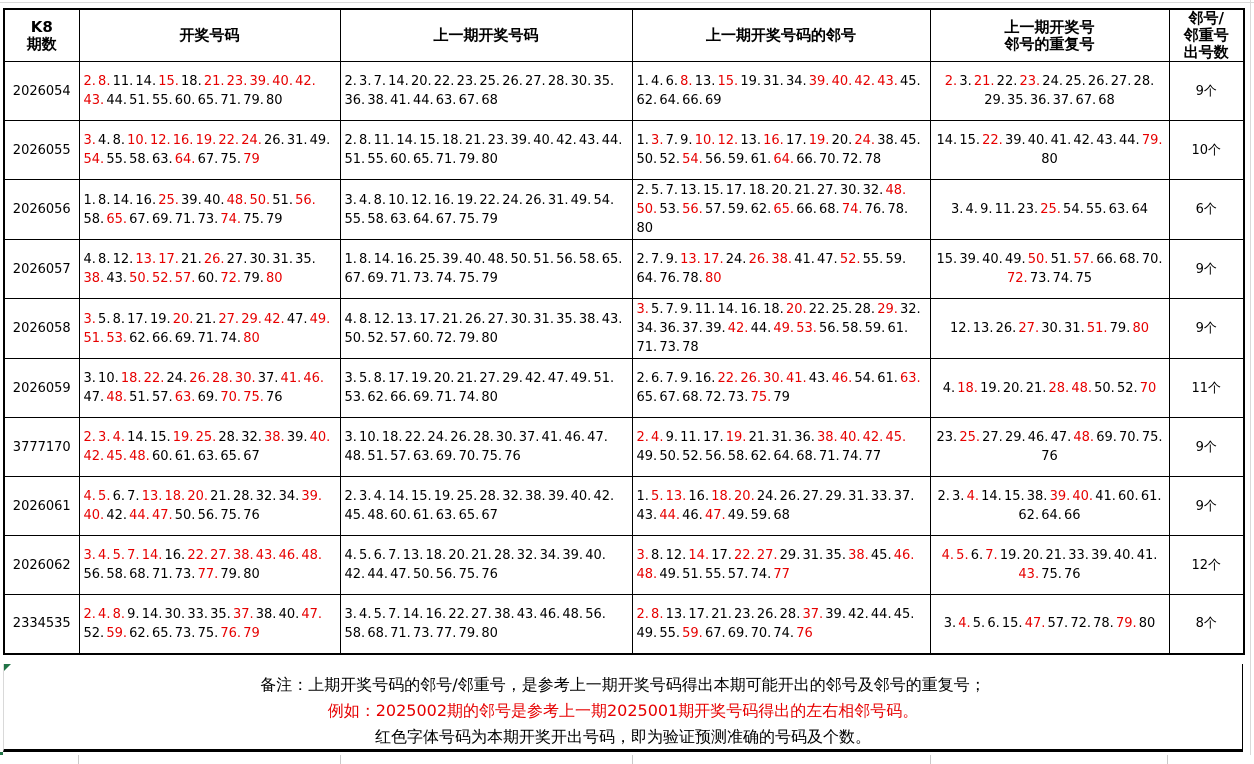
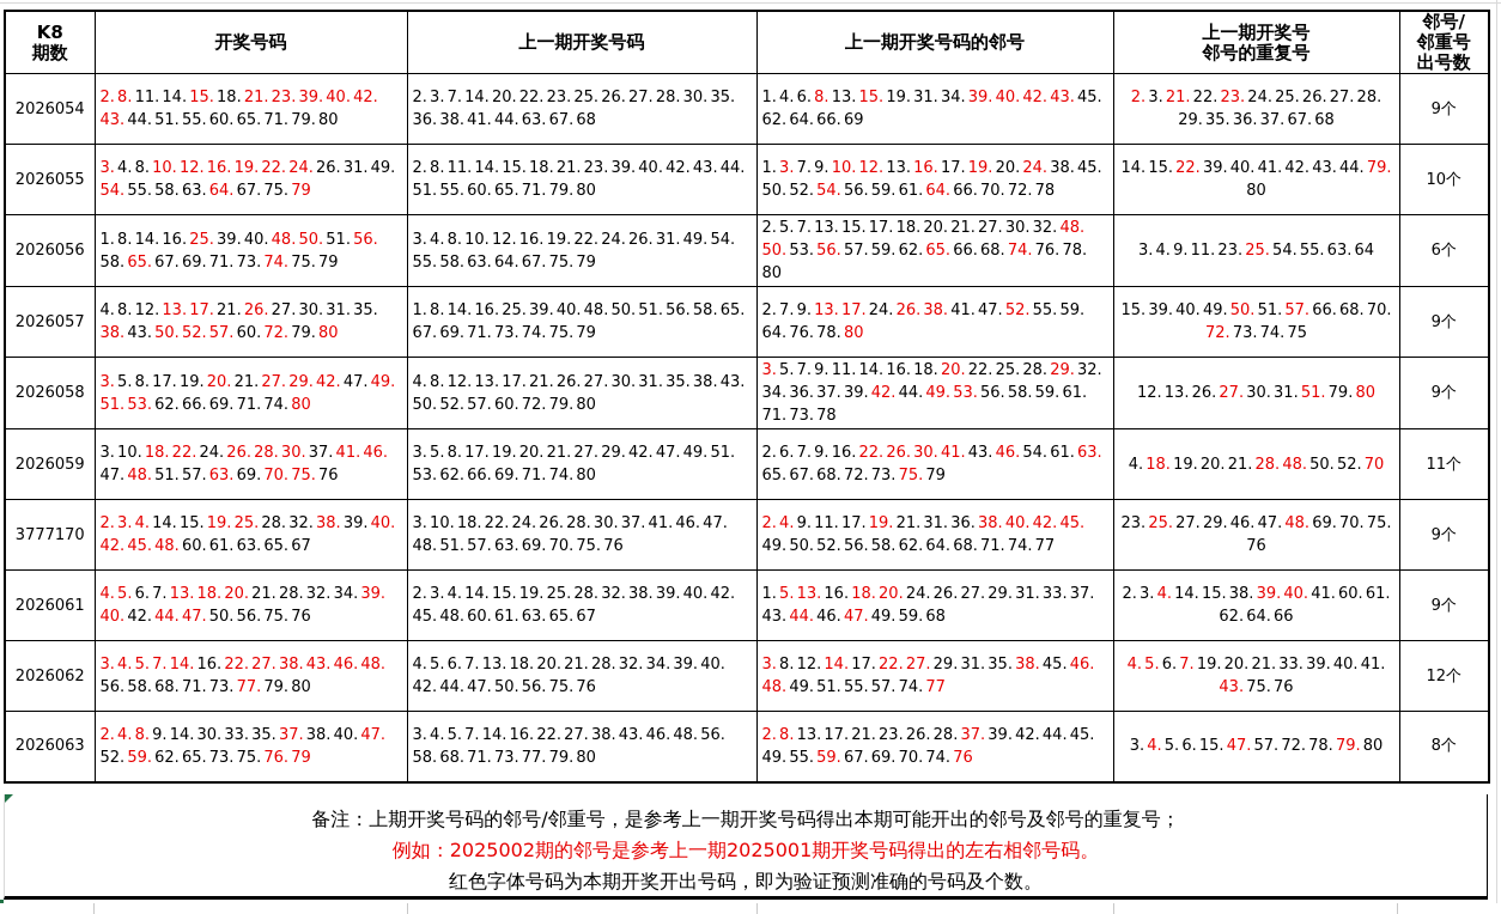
  K8 期数	开奖号码	上一期开奖号码	上一期开奖号码的邻号	上一期开奖号 邻号的重复号	邻号/ 邻重号 出号数
  2026054	2. 8. 11. 14. 15. 18. 21. 23. 39. 40. 42. 43. 44. 51. 55. 60. 65. 71. 79. 80	2. 3. 7. 14. 20. 22. 23. 25. 26. 27. 28. 30. 35. 36. 38. 41. 44. 63. 67. 68	1. 4. 6. 8. 13. 15. 19. 31. 34. 39. 40. 42. 43. 45. 62. 64. 66. 69	2. 3. 21. 22. 23. 24. 25. 26. 27. 28. 29. 35. 36. 37. 67. 68	9个
  2026055	3. 4. 8. 10. 12. 16. 19. 22. 24. 26. 31. 49. 54. 55. 58. 63. 64. 67. 75. 79	2. 8. 11. 14. 15. 18. 21. 23. 39. 40. 42. 43. 44. 51. 55. 60. 65. 71. 79. 80	1. 3. 7. 9. 10. 12. 13. 16. 17. 19. 20. 24. 38. 45. 50. 52. 54. 56. 59. 61. 64. 66. 70. 72. 78	14. 15. 22. 39. 40. 41. 42. 43. 44. 79. 80	10个
  2026056	1. 8. 14. 16. 25. 39. 40. 48. 50. 51. 56. 58. 65. 67. 69. 71. 73. 74. 75. 79	3. 4. 8. 10. 12. 16. 19. 22. 24. 26. 31. 49. 54. 55. 58. 63. 64. 67. 75. 79	2. 5. 7. 13. 15. 17. 18. 20. 21. 27. 30. 32. 48. 50. 53. 56. 57. 59. 62. 65. 66. 68. 74. 76. 78. 80	3. 4. 9. 11. 23. 25. 54. 55. 63. 64	6个
  2026057	4. 8. 12. 13. 17. 21. 26. 27. 30. 31. 35. 38. 43. 50. 52. 57. 60. 72. 79. 80	1. 8. 14. 16. 25. 39. 40. 48. 50. 51. 56. 58. 65. 67. 69. 71. 73. 74. 75. 79	2. 7. 9. 13. 17. 24. 26. 38. 41. 47. 52. 55. 59. 64. 76. 78. 80	15. 39. 40. 49. 50. 51. 57. 66. 68. 70. 72. 73. 74. 75	9个
  2026058	3. 5. 8. 17. 19. 20. 21. 27. 29. 42. 47. 49. 51. 53. 62. 66. 69. 71. 74. 80	4. 8. 12. 13. 17. 21. 26. 27. 30. 31. 35. 38. 43. 50. 52. 57. 60. 72. 79. 80	3. 5. 7. 9. 11. 14. 16. 18. 20. 22. 25. 28. 29. 32. 34. 36. 37. 39. 42. 44. 49. 53. 56. 58. 59. 61. 71. 73. 78	12. 13. 26. 27. 30. 31. 51. 79. 80	9个
  2026059	3. 10. 18. 22. 24. 26. 28. 30. 37. 41. 46. 47. 48. 51. 57. 63. 69. 70. 75. 76	3. 5. 8. 17. 19. 20. 21. 27. 29. 42. 47. 49. 51. 53. 62. 66. 69. 71. 74. 80	2. 6. 7. 9. 16. 22. 26. 30. 41. 43. 46. 54. 61. 63. 65. 67. 68. 72. 73. 75. 79	4. 18. 19. 20. 21. 28. 48. 50. 52. 70	11个
  3777170	2. 3. 4. 14. 15. 19. 25. 28. 32. 38. 39. 40. 42. 45. 48. 60. 61. 63. 65. 67	3. 10. 18. 22. 24. 26. 28. 30. 37. 41. 46. 47. 48. 51. 57. 63. 69. 70. 75. 76	2. 4. 9. 11. 17. 19. 21. 31. 36. 38. 40. 42. 45. 49. 50. 52. 56. 58. 62. 64. 68. 71. 74. 77	23. 25. 27. 29. 46. 47. 48. 69. 70. 75. 76	9个
  2026061	4. 5. 6. 7. 13. 18. 20. 21. 28. 32. 34. 39. 40. 42. 44. 47. 50. 56. 75. 76	2. 3. 4. 14. 15. 19. 25. 28. 32. 38. 39. 40. 42. 45. 48. 60. 61. 63. 65. 67	1. 5. 13. 16. 18. 20. 24. 26. 27. 29. 31. 33. 37. 43. 44. 46. 47. 49. 59. 68	2. 3. 4. 14. 15. 38. 39. 40. 41. 60. 61. 62. 64. 66	9个
  2026062	3. 4. 5. 7. 14. 16. 22. 27. 38. 43. 46. 48. 56. 58. 68. 71. 73. 77. 79. 80	4. 5. 6. 7. 13. 18. 20. 21. 28. 32. 34. 39. 40. 42. 44. 47. 50. 56. 75. 76	3. 8. 12. 14. 17. 22. 27. 29. 31. 35. 38. 45. 46. 48. 49. 51. 55. 57. 74. 77	4. 5. 6. 7. 19. 20. 21. 33. 39. 40. 41. 43. 75. 76	12个
- 2334535	2. 4. 8. 9. 14. 30. 33. 35. 37. 38. 40. 47. 52. 59. 62. 65. 73. 75. 76. 79	3. 4. 5. 7. 14. 16. 22. 27. 38. 43. 46. 48. 56. 58. 68. 71. 73. 77. 79. 80	2. 8. 13. 17. 21. 23. 26. 28. 37. 39. 42. 44. 45. 49. 55. 59. 67. 69. 70. 74. 76	3. 4. 5. 6. 15. 47. 57. 72. 78. 79. 80	8个
+ 2026063	2. 4. 8. 9. 14. 30. 33. 35. 37. 38. 40. 47. 52. 59. 62. 65. 73. 75. 76. 79	3. 4. 5. 7. 14. 16. 22. 27. 38. 43. 46. 48. 56. 58. 68. 71. 73. 77. 79. 80	2. 8. 13. 17. 21. 23. 26. 28. 37. 39. 42. 44. 45. 49. 55. 59. 67. 69. 70. 74. 76	3. 4. 5. 6. 15. 47. 57. 72. 78. 79. 80	8个
  备注：上期开奖号码的邻号/邻重号，是参考上一期开奖号码得出本期可能开出的邻号及邻号的重复号；
  例如：2025002期的邻号是参考上一期2025001期开奖号码得出的左右相邻号码。
  红色字体号码为本期开奖开出号码，即为验证预测准确的号码及个数。
